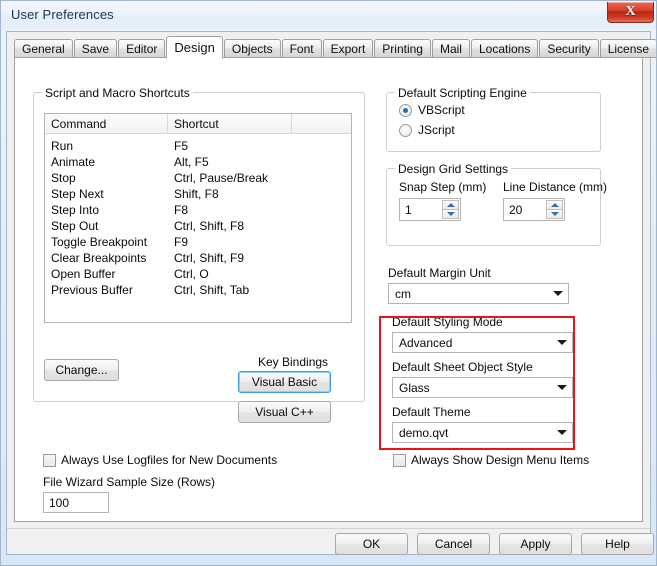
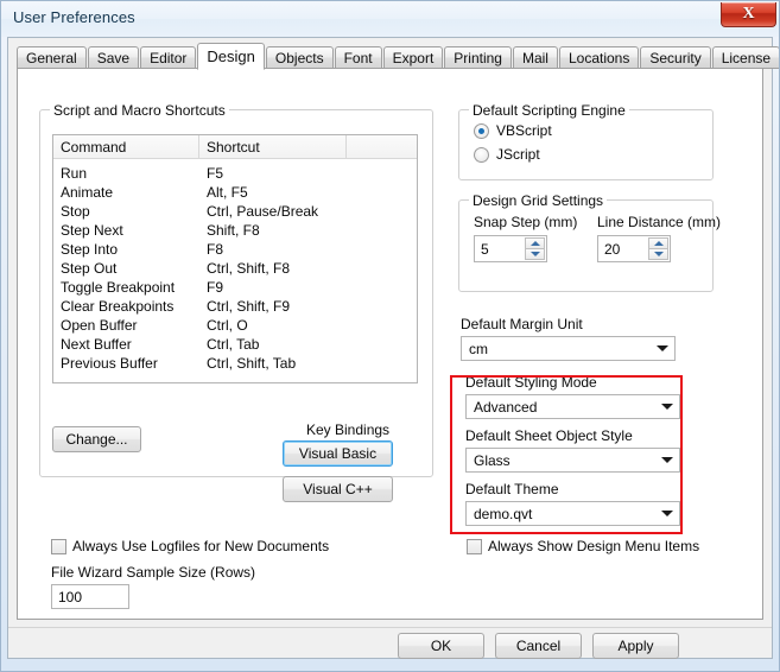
  User Preferences
  X
  General
  Save
  Editor
  Design
  Objects
  Font
  Export
  Printing
  Mail
  Locations
  Security
  License
  Script and Macro Shortcuts
  Command
  Shortcut
  Run
  F5
  Animate
  Alt, F5
  Stop
  Ctrl, Pause/Break
  Step Next
  Shift, F8
  Step Into
  F8
  Step Out
  Ctrl, Shift, F8
  Toggle Breakpoint
  F9
  Clear Breakpoints
  Ctrl, Shift, F9
  Open Buffer
  Ctrl, O
+ Next Buffer
+ Ctrl, Tab
  Previous Buffer
  Ctrl, Shift, Tab
  Change...
  Key Bindings
  Visual Basic
  Visual C++
  Always Use Logfiles for New Documents
  File Wizard Sample Size (Rows)
  100
  Default Scripting Engine
  VBScript
  JScript
  Design Grid Settings
  Snap Step (mm)
- 1
+ 5
  Line Distance (mm)
  20
  Default Margin Unit
  cm
  Default Styling Mode
  Advanced
  Default Sheet Object Style
  Glass
  Default Theme
  demo.qvt
  Always Show Design Menu Items
  OK
  Cancel
  Apply
- Help
